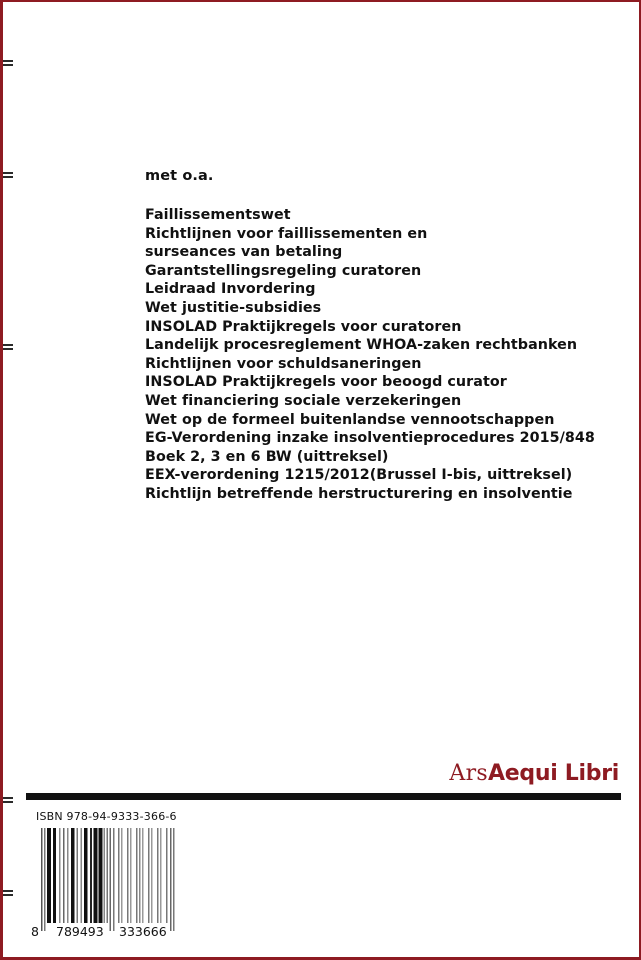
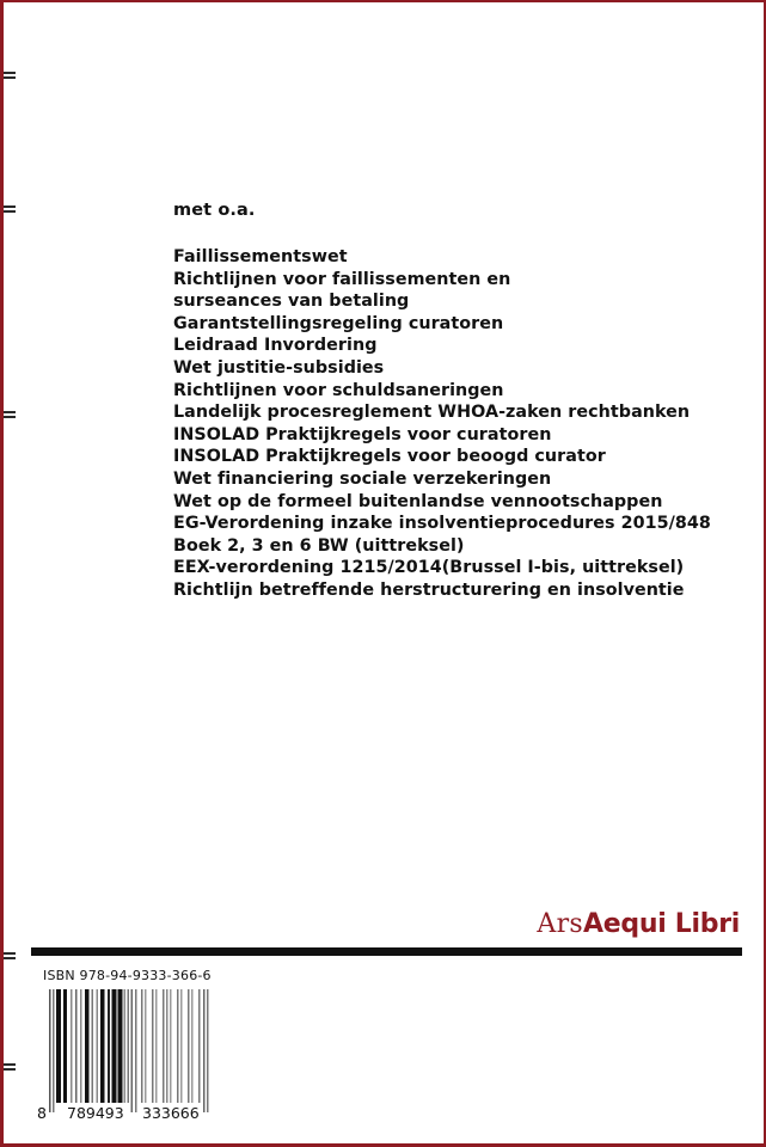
  met o.a.
  Faillissementswet
  Richtlijnen voor faillissementen en
  surseances van betaling
  Garantstellingsregeling curatoren
  Leidraad Invordering
  Wet justitie-subsidies
- INSOLAD Praktijkregels voor curatoren
+ Richtlijnen voor schuldsaneringen
  Landelijk procesreglement WHOA-zaken rechtbanken
- Richtlijnen voor schuldsaneringen
+ INSOLAD Praktijkregels voor curatoren
  INSOLAD Praktijkregels voor beoogd curator
  Wet financiering sociale verzekeringen
  Wet op de formeel buitenlandse vennootschappen
  EG-Verordening inzake insolventieprocedures 2015/848
  Boek 2, 3 en 6 BW (uittreksel)
- EEX-verordening 1215/2012(Brussel I-bis, uittreksel)
+ EEX-verordening 1215/2014(Brussel I-bis, uittreksel)
  Richtlijn betreffende herstructurering en insolventie
  ArsAequi Libri
  ISBN 978-94-9333-366-6
  8
  789493
  333666
